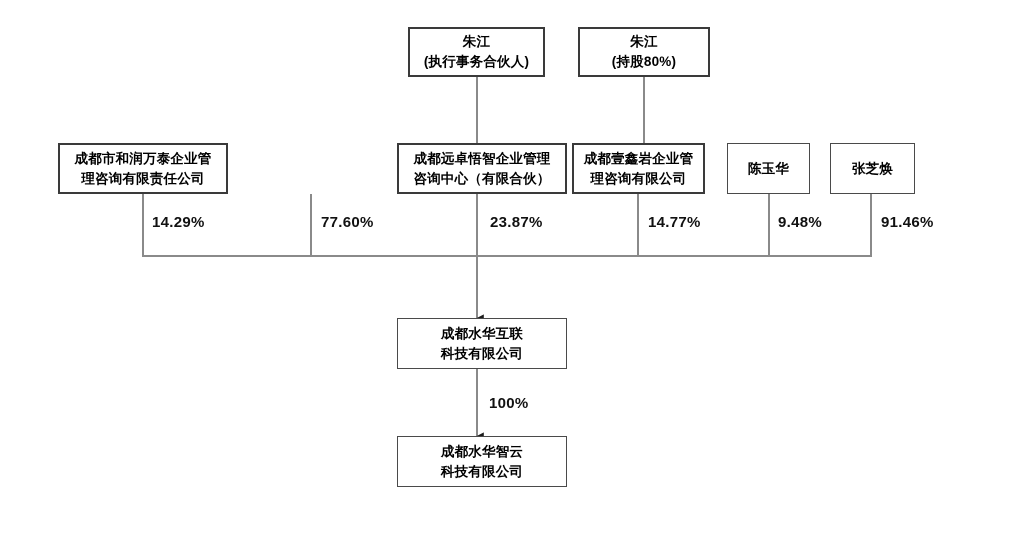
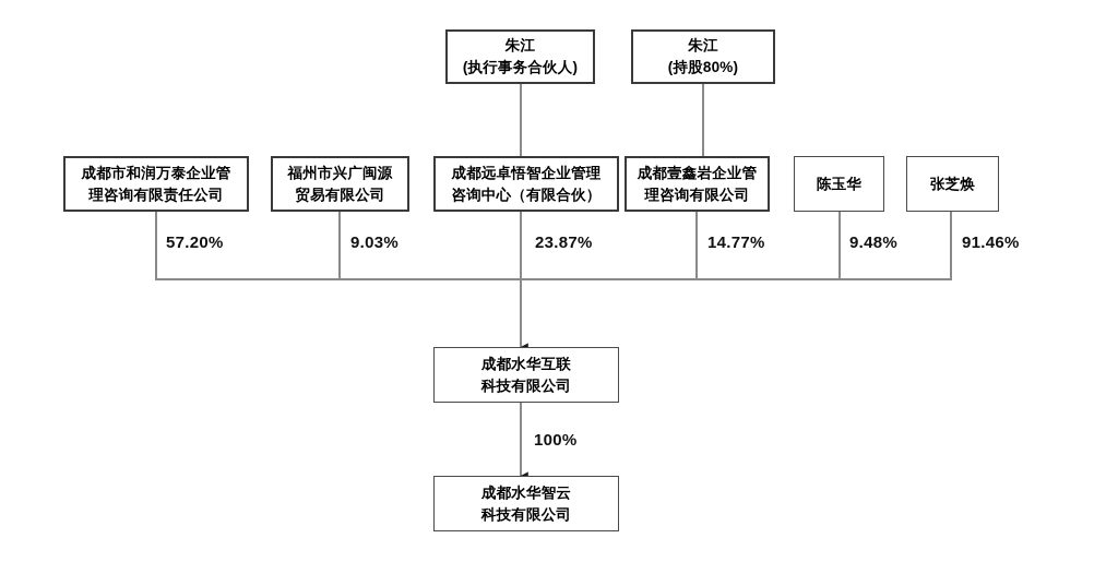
  朱江
  (执行事务合伙人)
  朱江
  (持股80%)
  成都市和润万泰企业管
  理咨询有限责任公司
+ 福州市兴广闽源
+ 贸易有限公司
  成都远卓悟智企业管理
  咨询中心（有限合伙）
  成都壹鑫岩企业管
  理咨询有限公司
  陈玉华
  张芝焕
- 14.29%
+ 57.20%
- 77.60%
+ 9.03%
  23.87%
  14.77%
  9.48%
  91.46%
  成都水华互联
  科技有限公司
  100%
  成都水华智云
  科技有限公司
